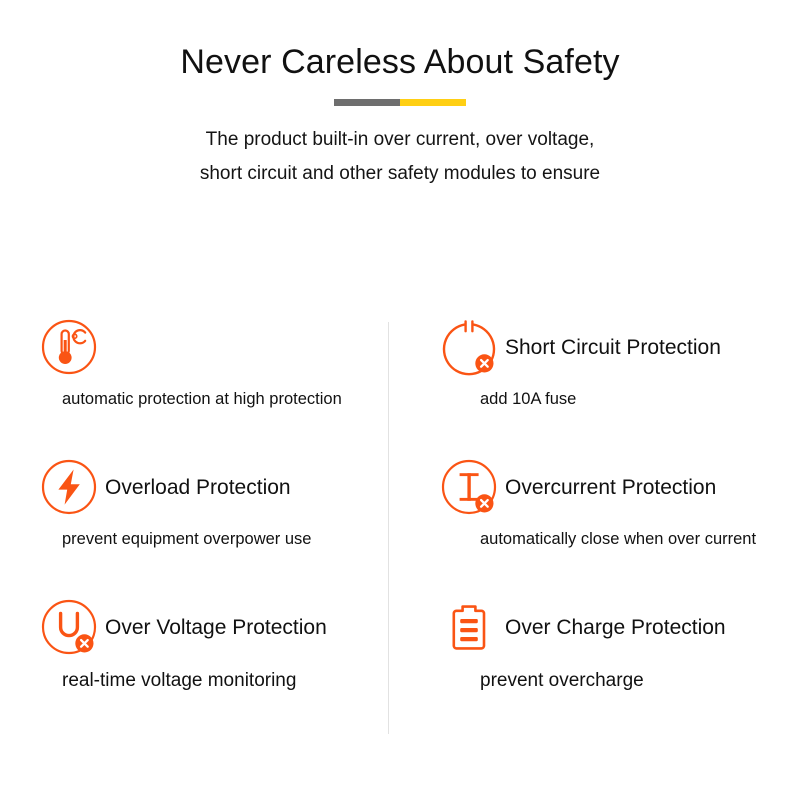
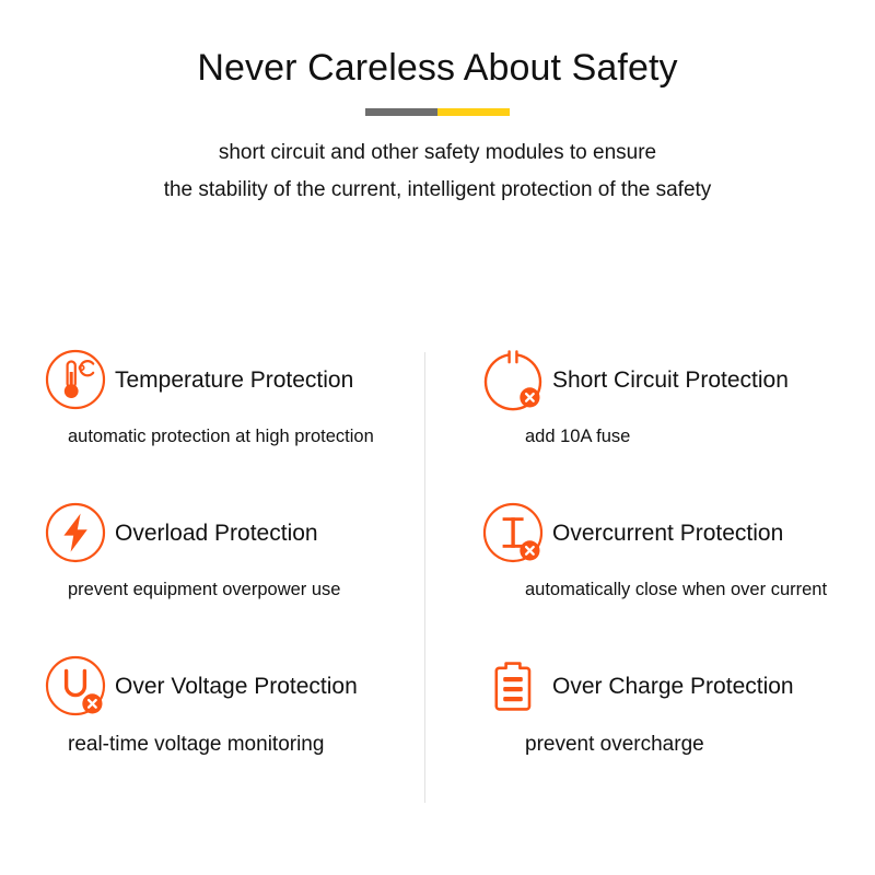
  Never Careless About Safety
- The product built-in over current, over voltage,
  short circuit and other safety modules to ensure
+ the stability of the current, intelligent protection of the safety
+ Temperature Protection
  automatic protection at high protection
  Short Circuit Protection
  add 10A fuse
  Overload Protection
  prevent equipment overpower use
  Overcurrent Protection
  automatically close when over current
  Over Voltage Protection
  real-time voltage monitoring
  Over Charge Protection
  prevent overcharge
